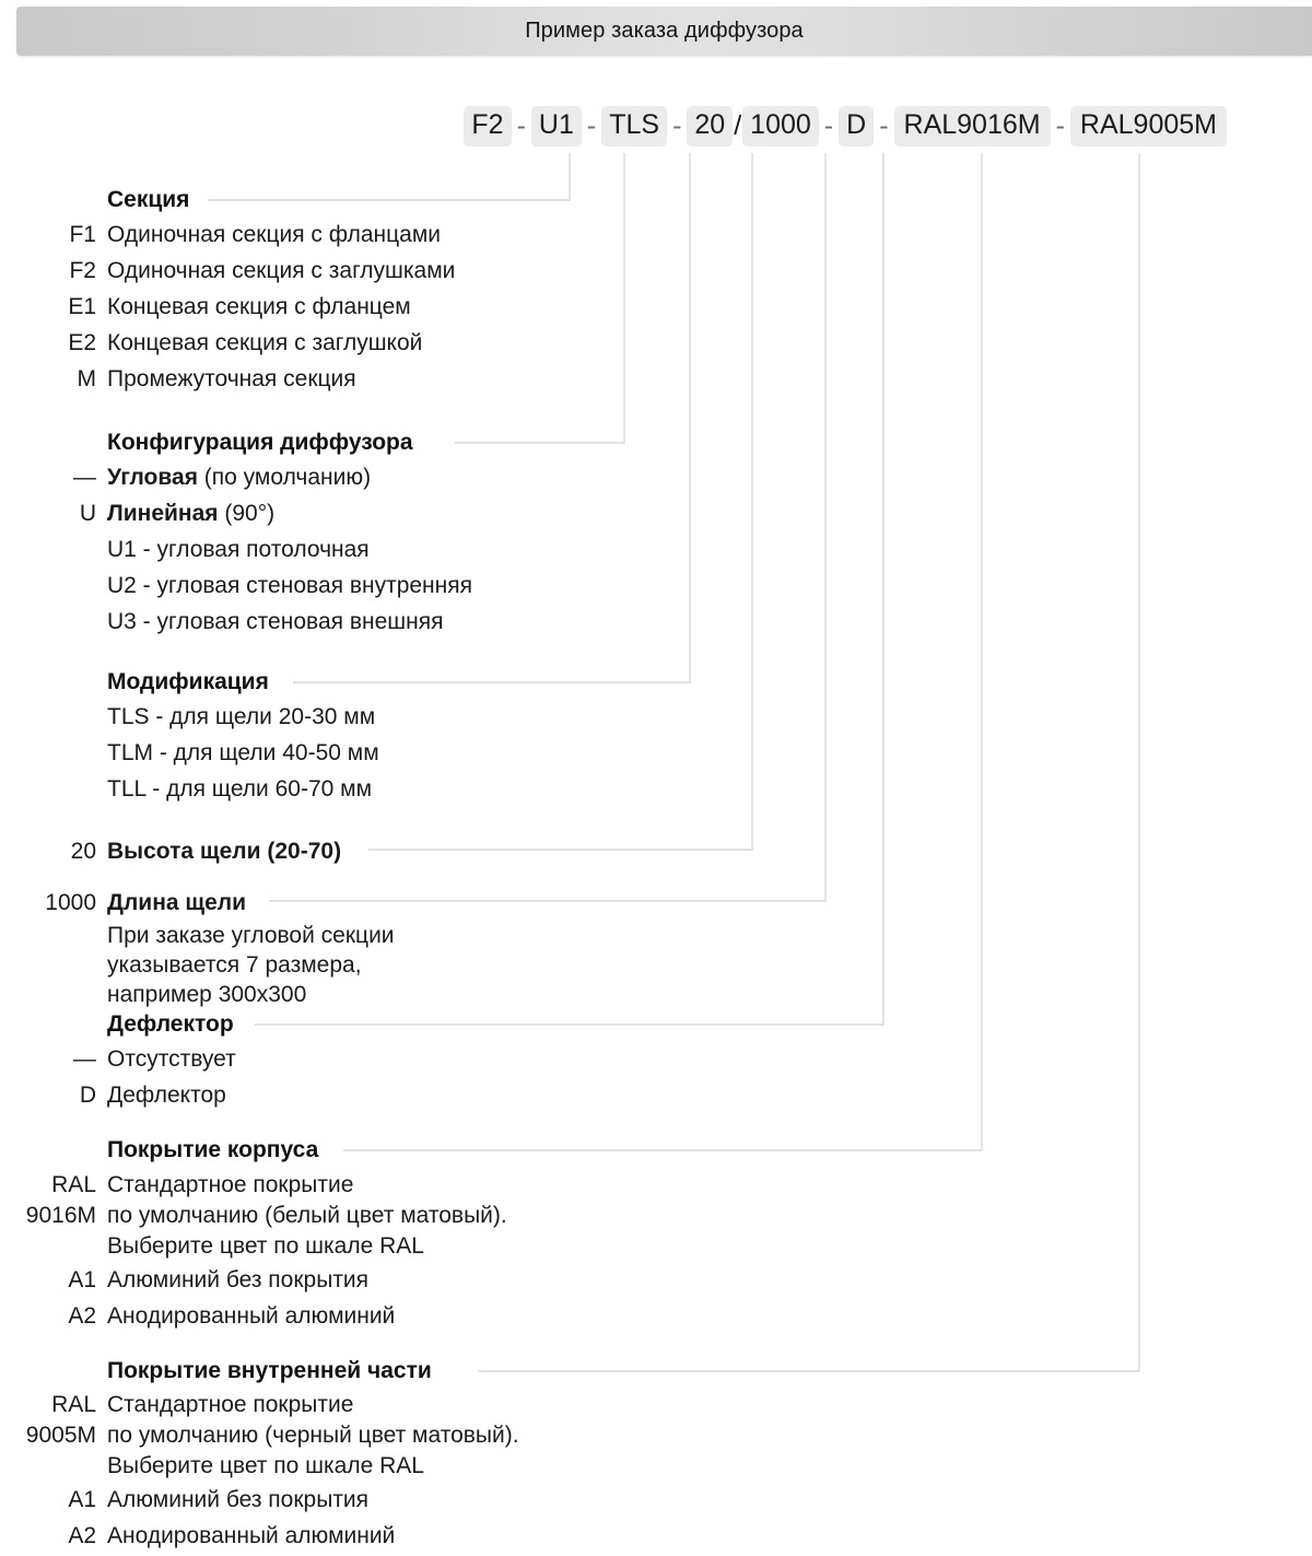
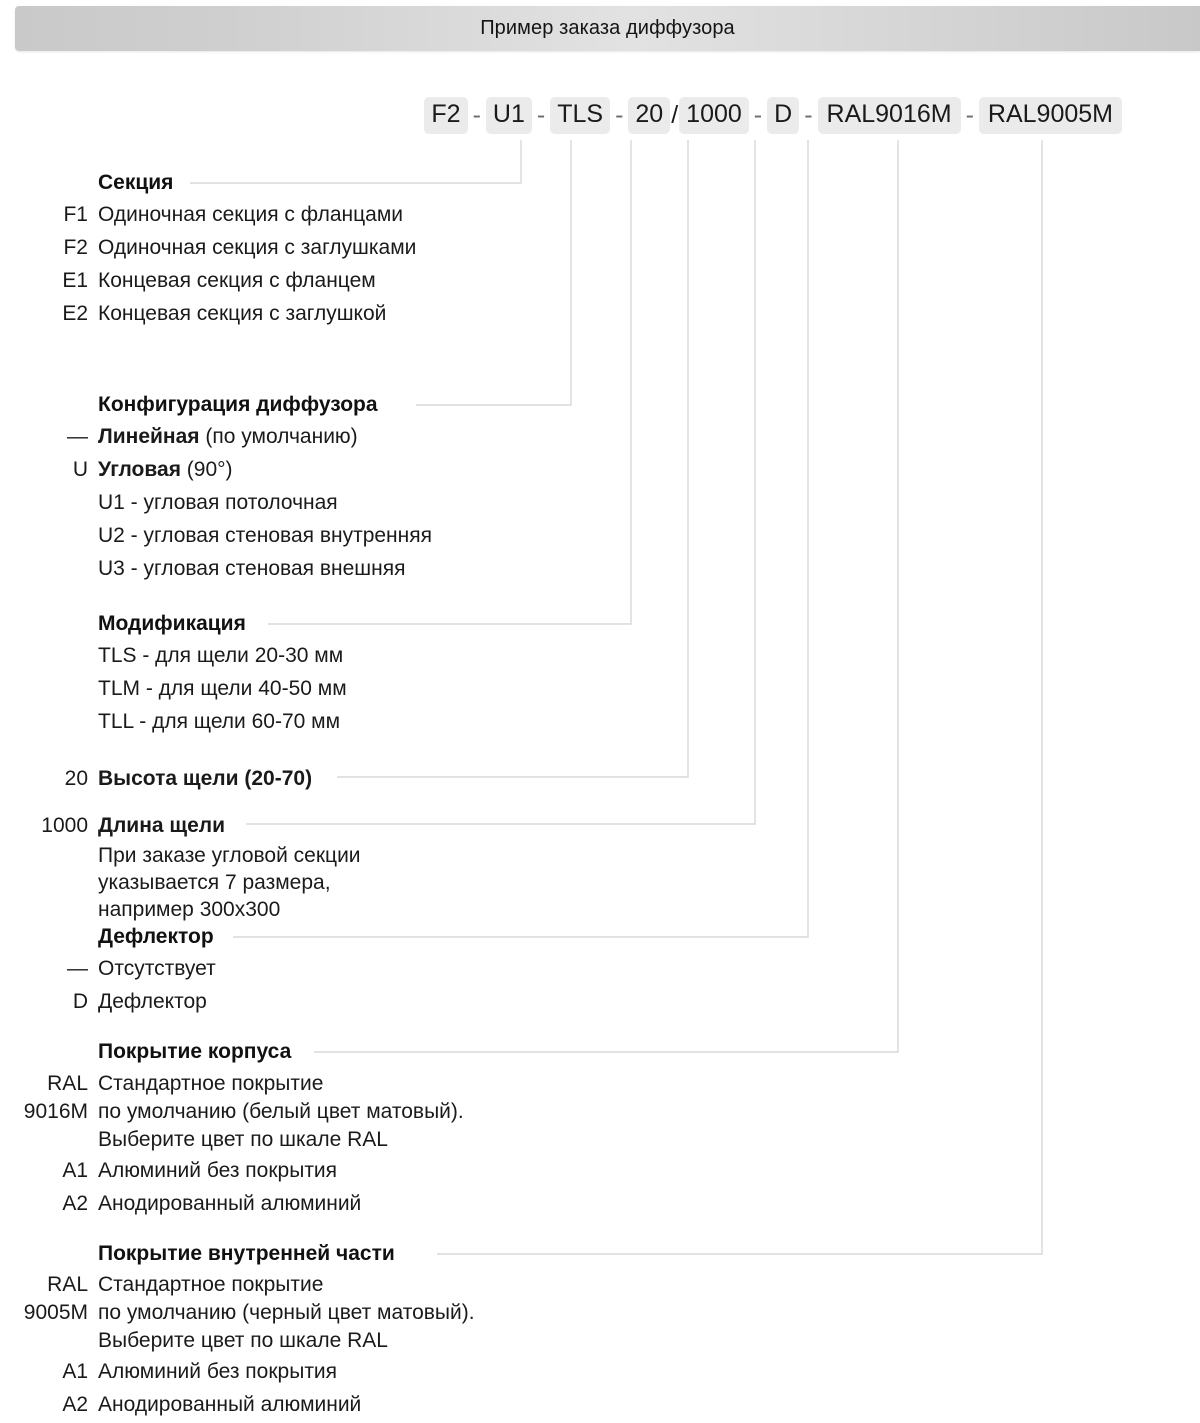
  Пример заказа диффузора
  F2
  -
  U1
  -
  TLS
  -
  20
  /
  1000
  -
  D
  -
  RAL9016M
  -
  RAL9005M
  Секция
  F1
  Одиночная секция с фланцами
  F2
  Одиночная секция с заглушками
  E1
  Концевая секция с фланцем
  E2
  Концевая секция с заглушкой
- M
- Промежуточная секция
  Конфигурация диффузора
  —
- Угловая (по умолчанию)
+ Линейная (по умолчанию)
  U
- Линейная (90°)
+ Угловая (90°)
  U1 - угловая потолочная
  U2 - угловая стеновая внутренняя
  U3 - угловая стеновая внешняя
  Модификация
  TLS - для щели 20-30 мм
  TLM - для щели 40-50 мм
  TLL - для щели 60-70 мм
  20
  Высота щели (20-70)
  1000
  Длина щели
  При заказе угловой секции
  указывается 7 размера,
  например 300х300
  Дефлектор
  —
  Отсутствует
  D
  Дефлектор
  Покрытие корпуса
  RAL
  9016M
  Стандартное покрытие
  по умолчанию (белый цвет матовый).
  Выберите цвет по шкале RAL
  A1
  Алюминий без покрытия
  A2
  Анодированный алюминий
  Покрытие внутренней части
  RAL
  9005M
  Стандартное покрытие
  по умолчанию (черный цвет матовый).
  Выберите цвет по шкале RAL
  A1
  Алюминий без покрытия
  A2
  Анодированный алюминий
